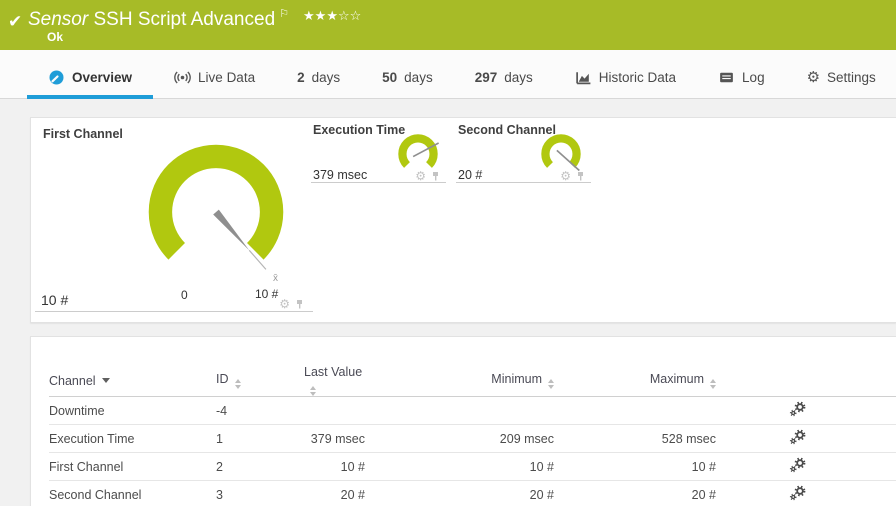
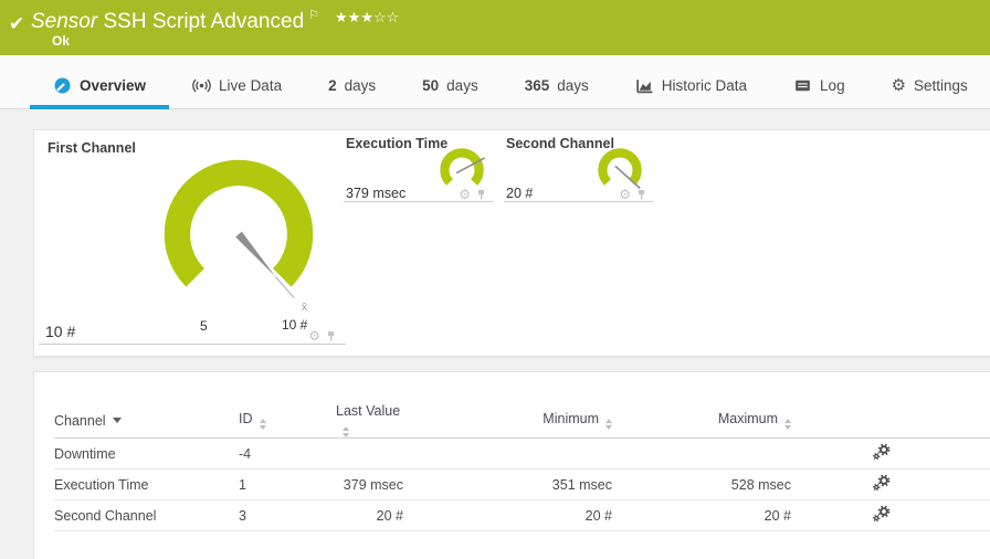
  ✔
  Sensor SSH Script Advanced ⚐ ★★★☆☆
  Ok
  Overview
  Live Data
  2
  days
  50
  days
- 297
+ 365
  days
  Historic Data
  Log
  ⚙
  Settings
  First Channel
- 0
+ 5
  10 #
  x̄
  10 #
  ⚙
  Execution Time
  379 msec
  ⚙
  Second Channel
  20 #
  ⚙
  Channel	ID	Last Value	Minimum	Maximum
  Downtime	-4
- Execution Time	1	379 msec	209 msec	528 msec
+ Execution Time	1	379 msec	351 msec	528 msec
- First Channel	2	10 #	10 #	10 #
  Second Channel	3	20 #	20 #	20 #
